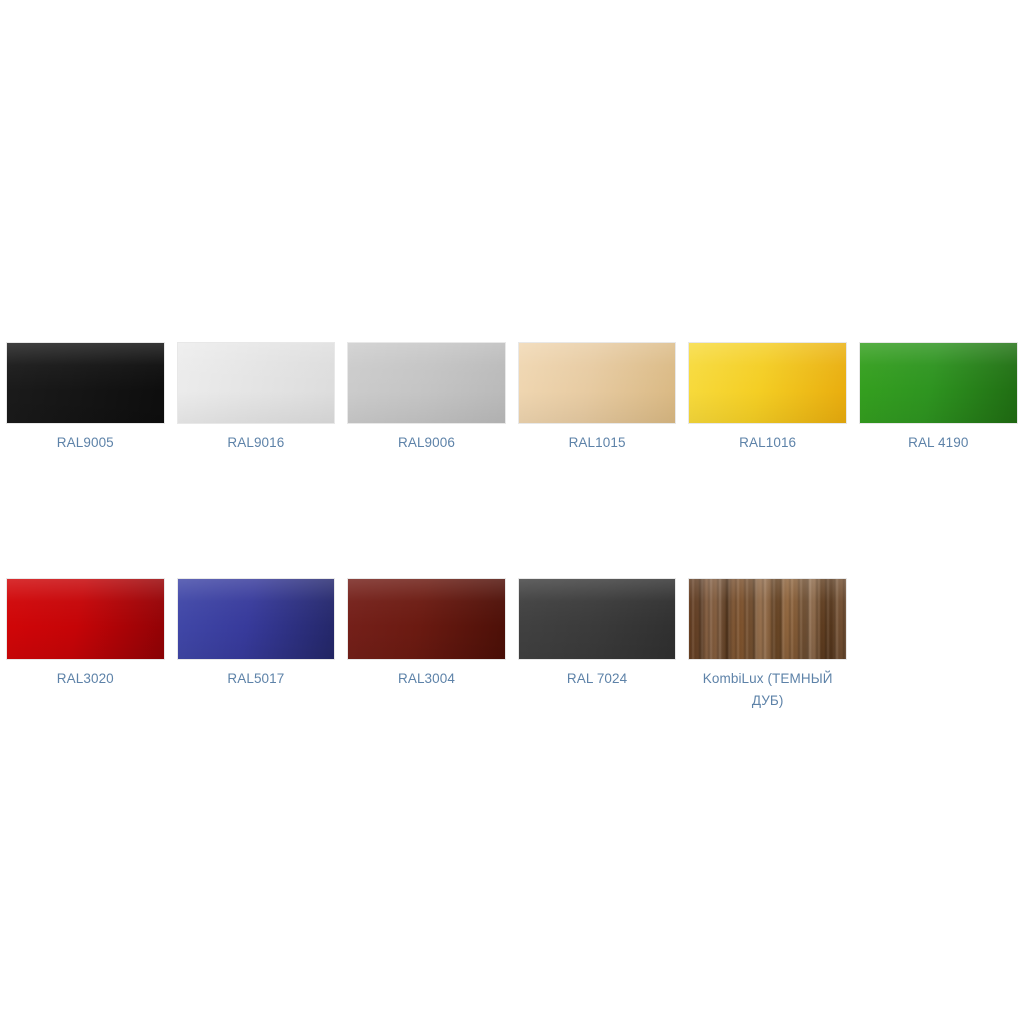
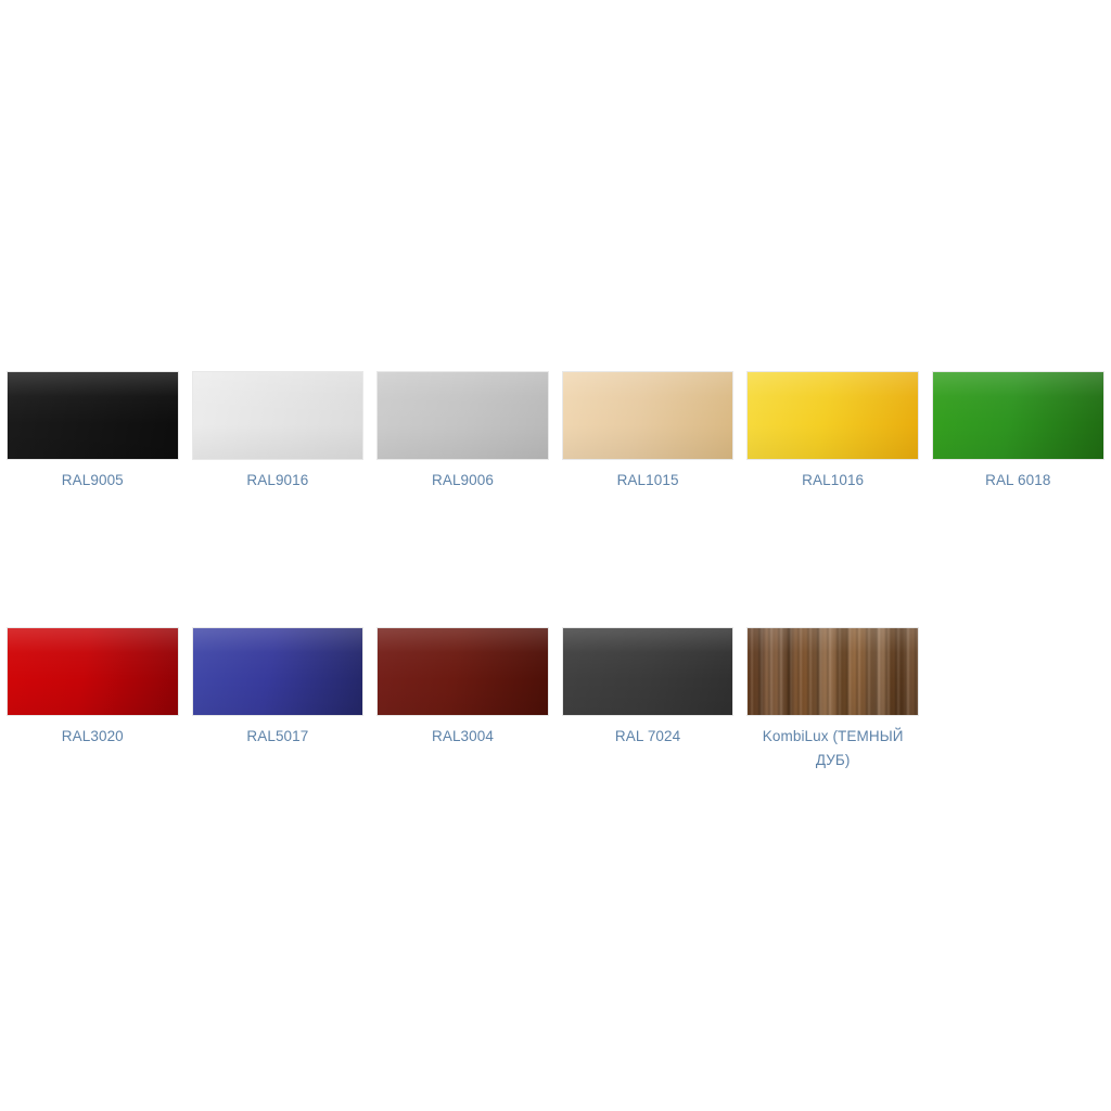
  RAL9005
  RAL9016
  RAL9006
  RAL1015
  RAL1016
- RAL 4190
+ RAL 6018
  RAL3020
  RAL5017
  RAL3004
  RAL 7024
  KombiLux (ТЕМНЫЙ ДУБ)
